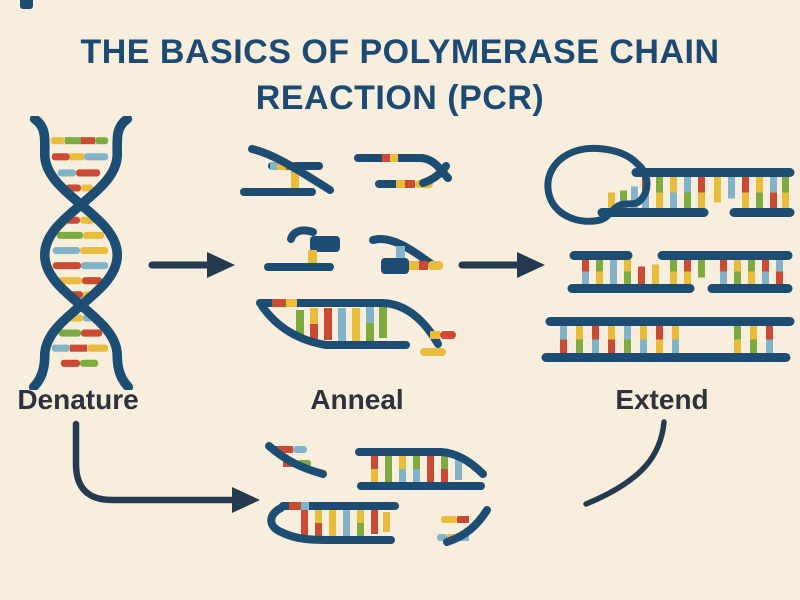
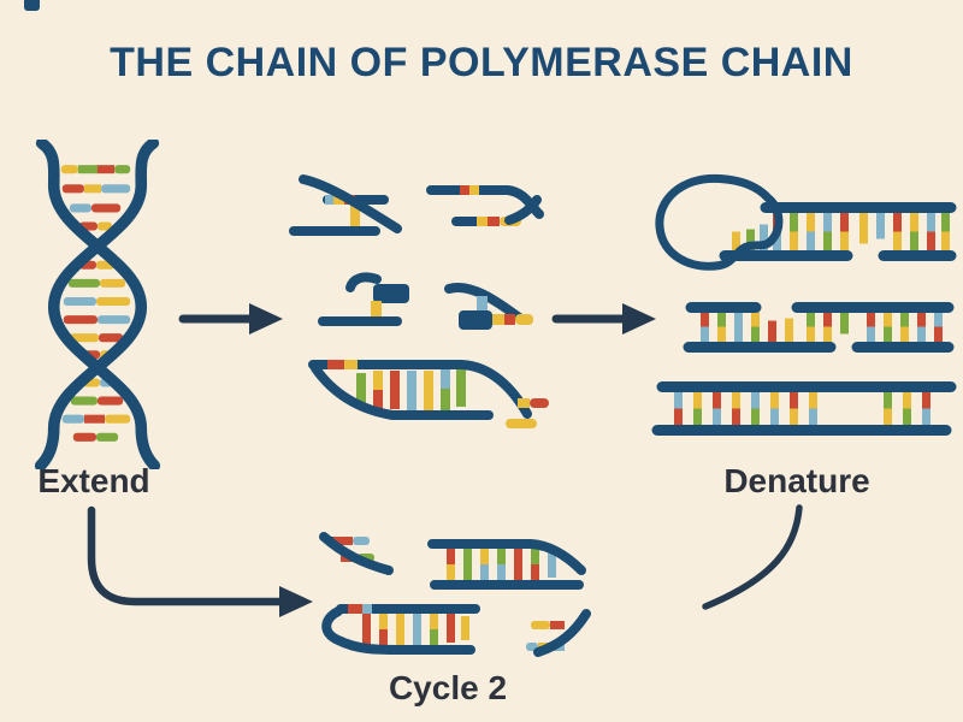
- THE BASICS OF POLYMERASE CHAIN
+ THE CHAIN OF POLYMERASE CHAIN
- REACTION (PCR)
- Denature
+ Extend
- Anneal
- Extend
+ Denature
+ Cycle 2
